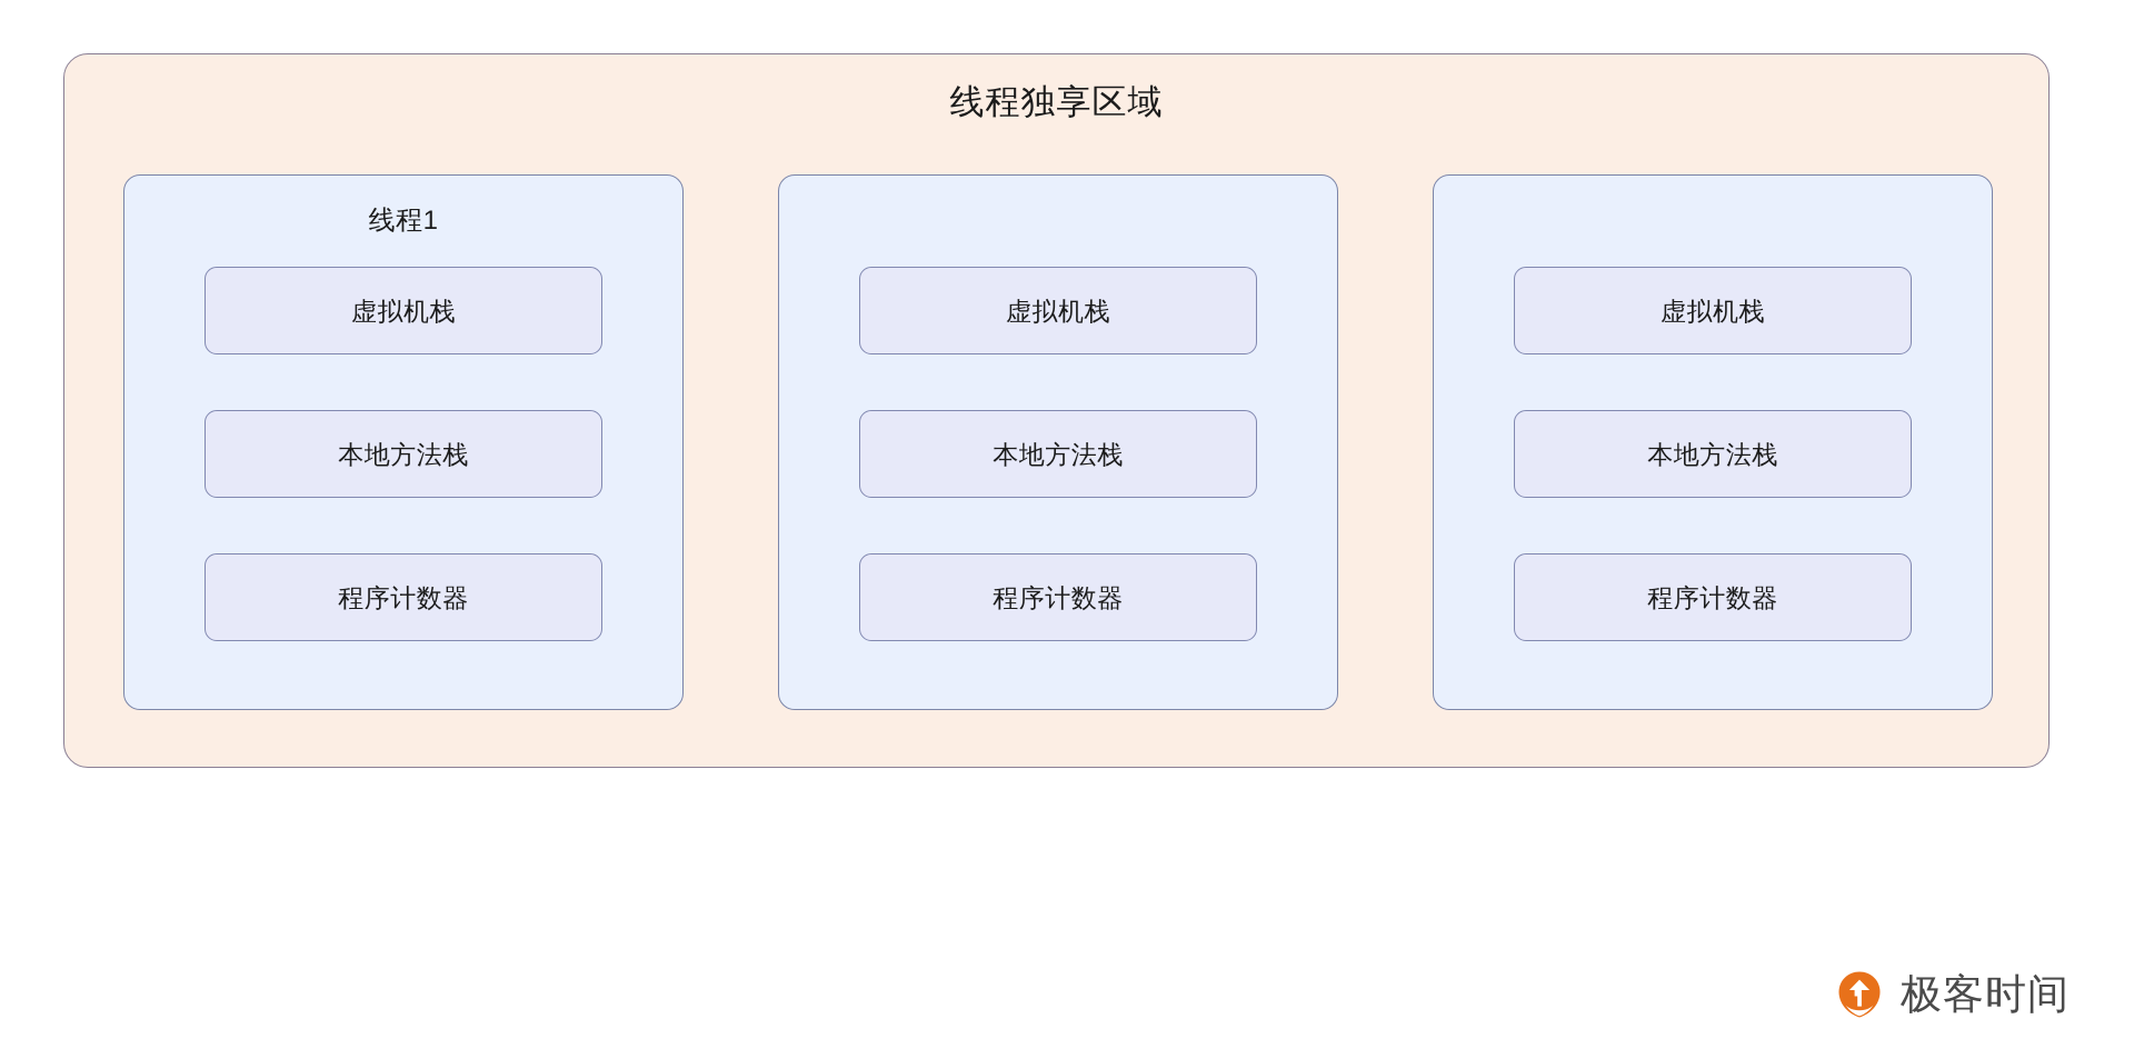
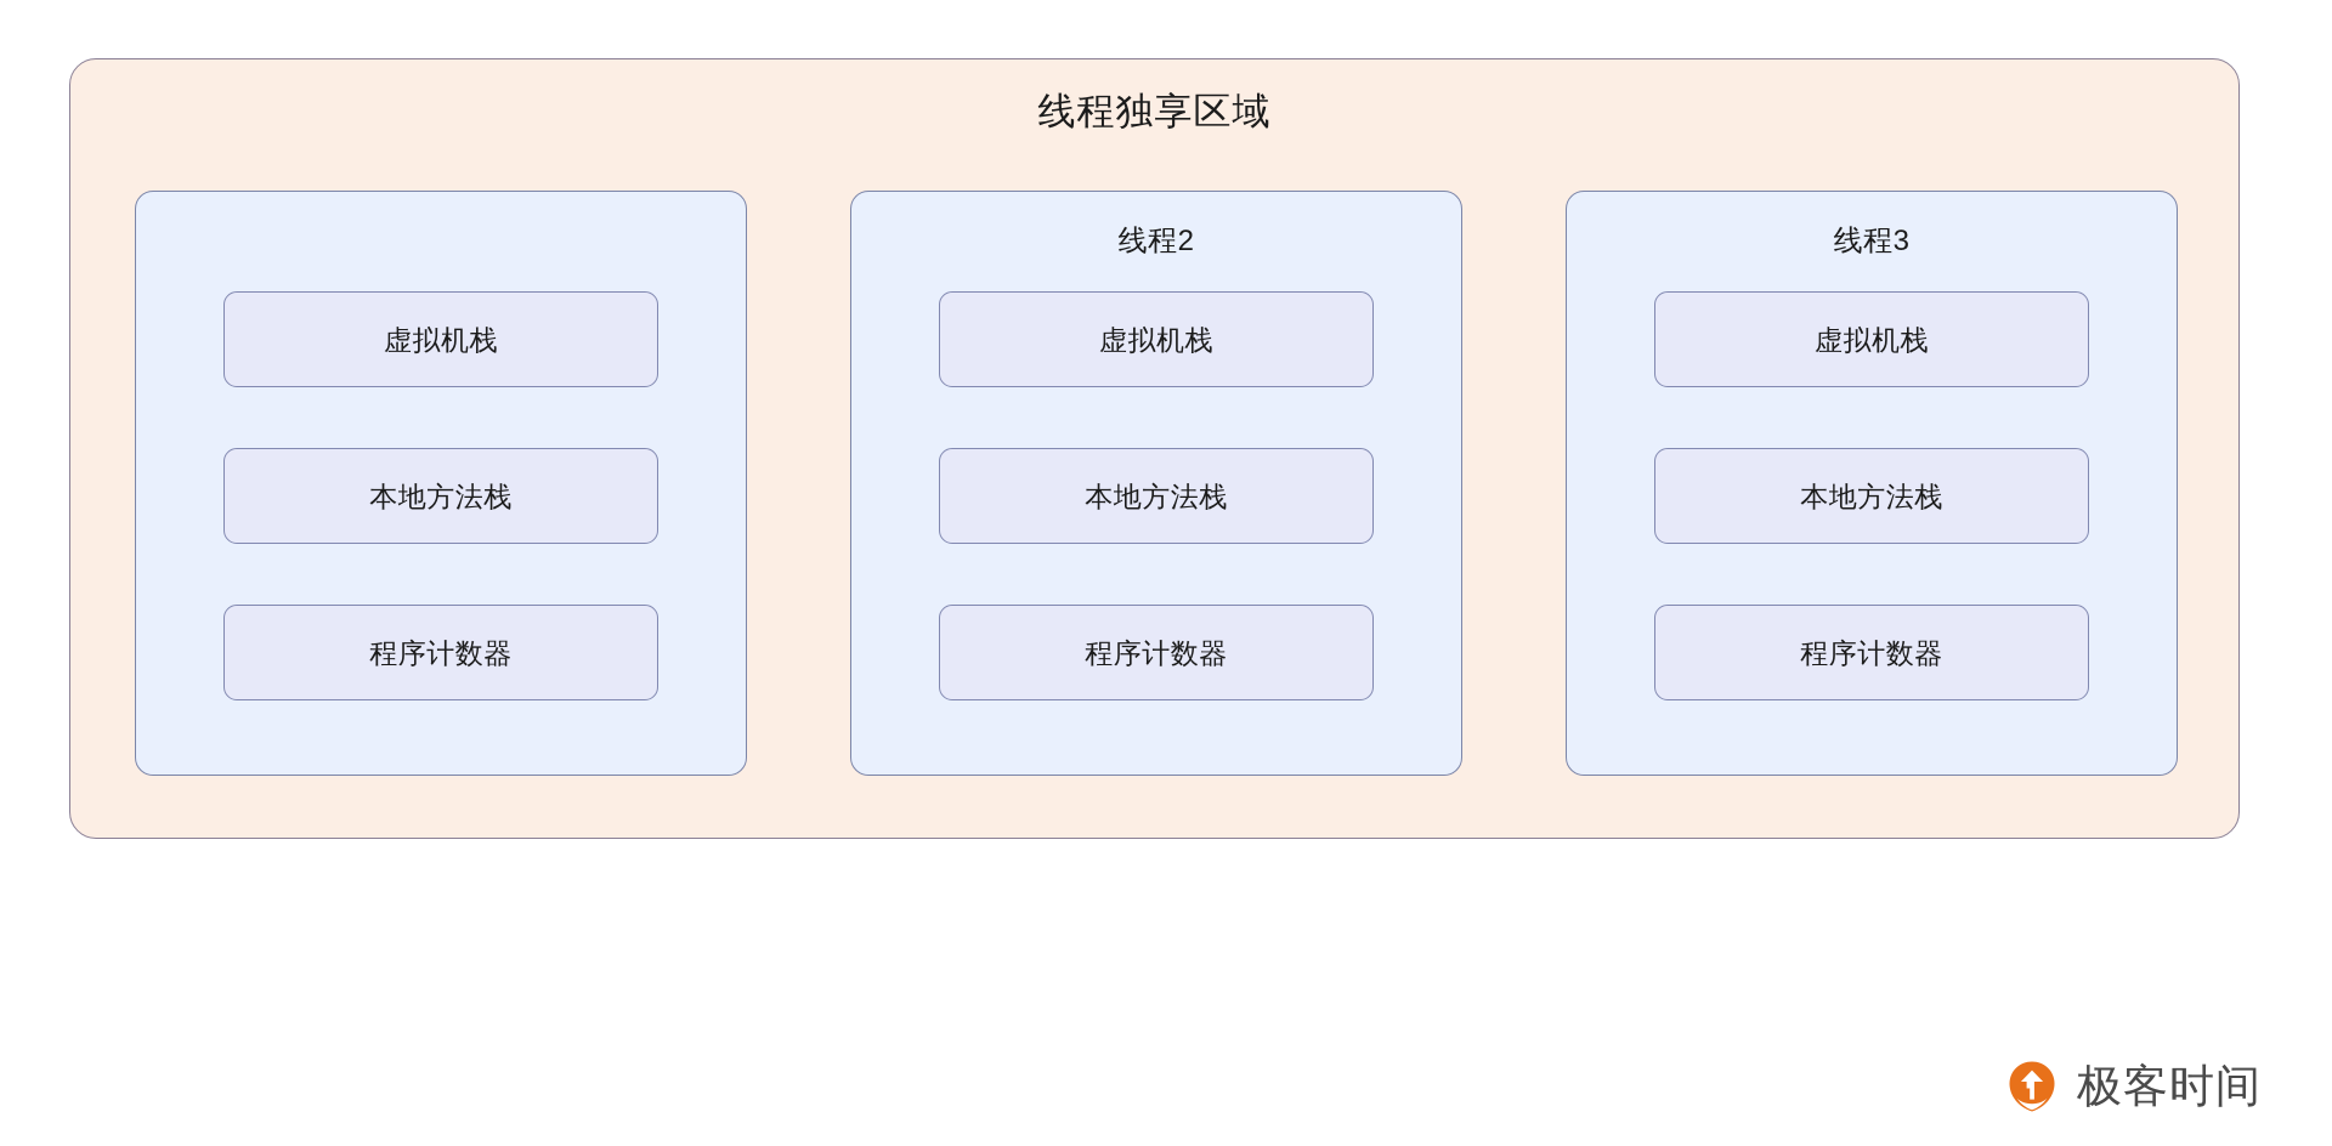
  线程独享区域
- 线程1
  虚拟机栈
  本地方法栈
  程序计数器
+ 线程2
  虚拟机栈
  本地方法栈
  程序计数器
+ 线程3
  虚拟机栈
  本地方法栈
  程序计数器
  极客时间
